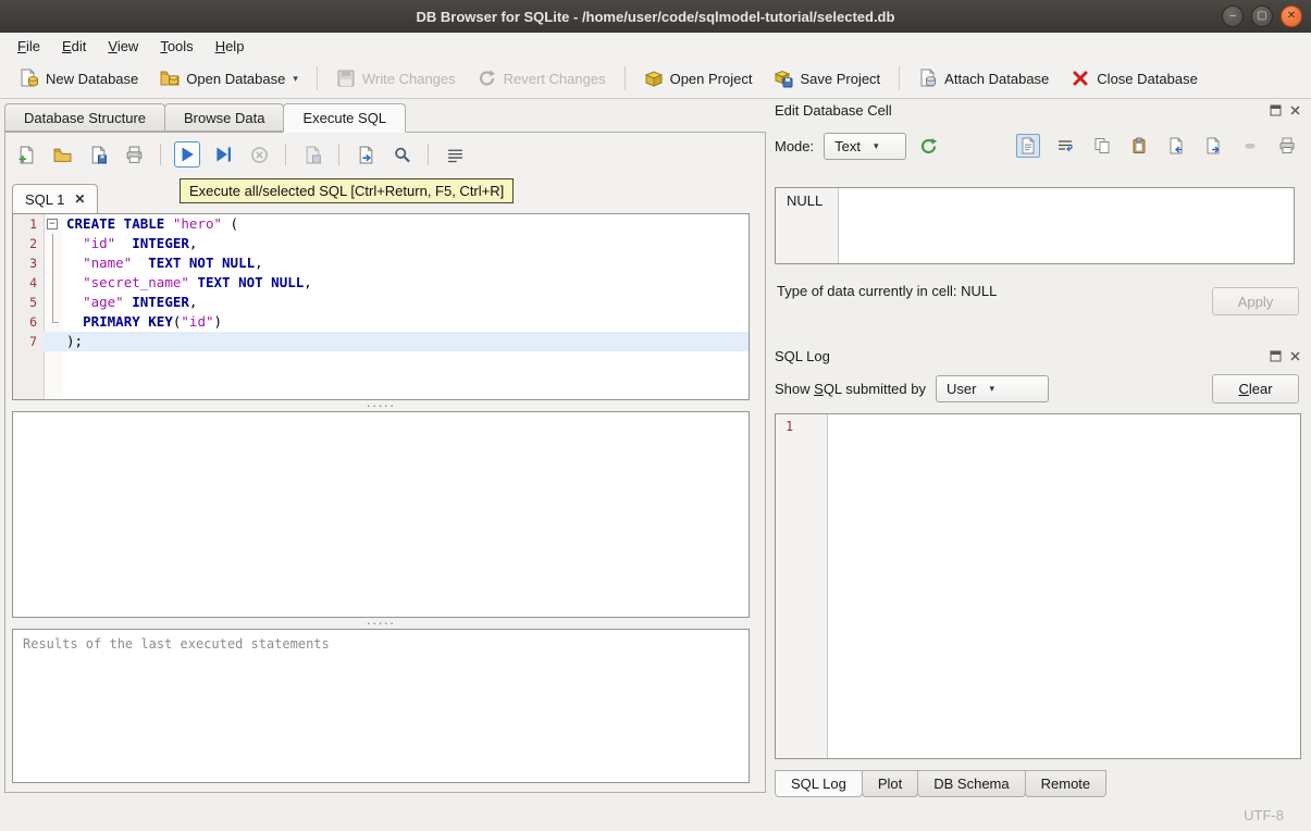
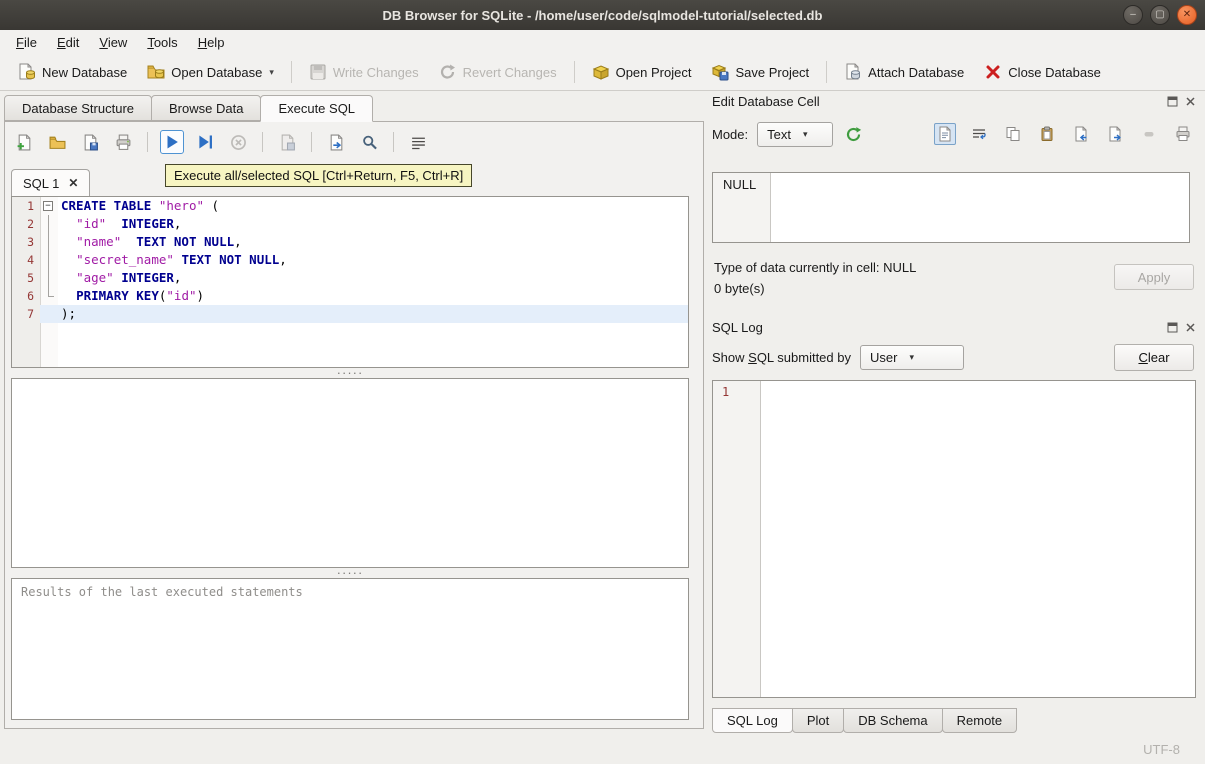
  DB Browser for SQLite - /home/user/code/sqlmodel-tutorial/selected.db
  –
  ▢
  ✕
  File
  Edit
  View
  Tools
  Help
  New Database
  Open Database
  ▾
  Write Changes
  Revert Changes
  Open Project
  Save Project
  Attach Database
  Close Database
  Database Structure
  Browse Data
  Execute SQL
  Execute all/selected SQL [Ctrl+Return, F5, Ctrl+R]
  SQL 1
  ✕
  1
  −
  CREATE TABLE "hero" (
  2
  "id" INTEGER,
  3
  "name" TEXT NOT NULL,
  4
  "secret_name" TEXT NOT NULL,
  5
  "age" INTEGER,
  6
  PRIMARY KEY("id")
  7
  );
  ·····
  ·····
  Results of the last executed statements
  Edit Database Cell
  Mode:
  Text
  ▾
  NULL
  Type of data currently in cell: NULL
+ 0 byte(s)
  Apply
  SQL Log
  Show SQL submitted by
  User
  ▾
  Clear
  1
  SQL Log
  Plot
  DB Schema
  Remote
  UTF-8
